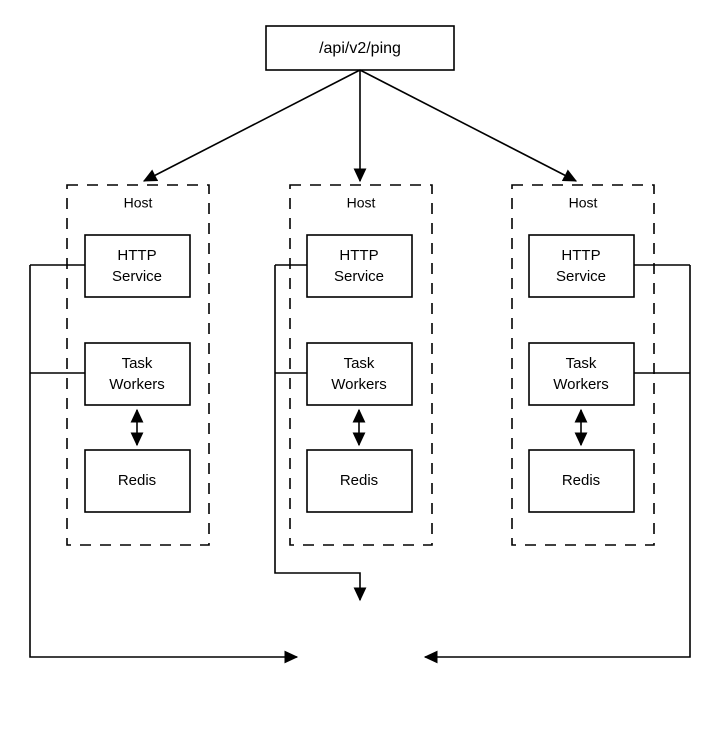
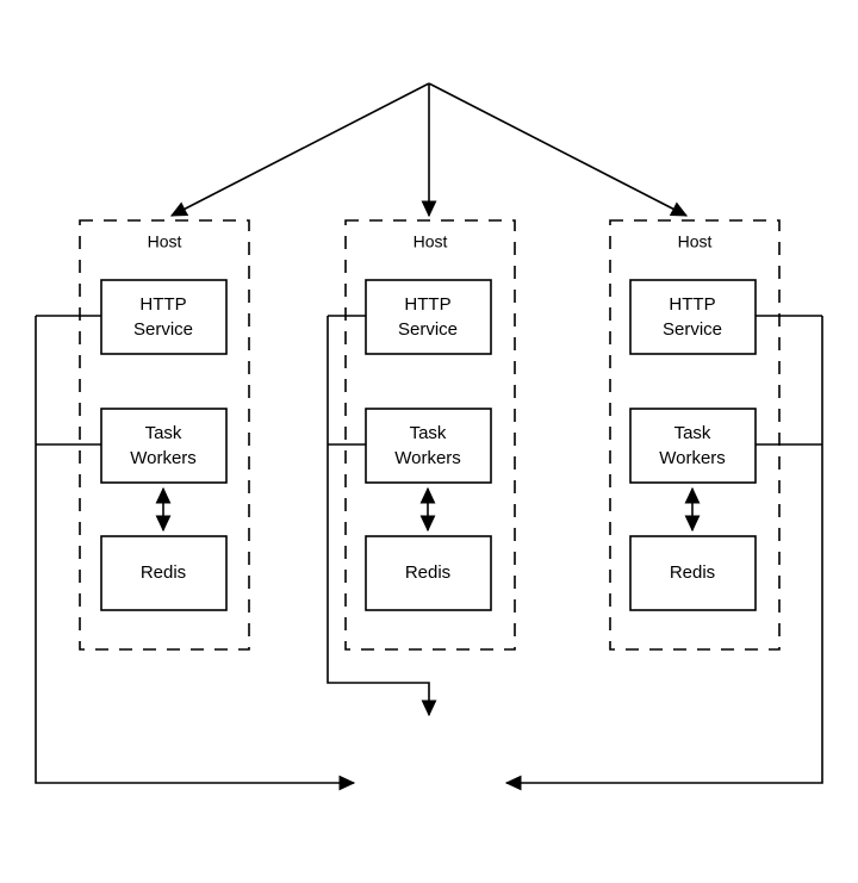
- /api/v2/ping
  Host
  HTTP
  Service
  Task
  Workers
  Redis
  Host
  HTTP
  Service
  Task
  Workers
  Redis
  Host
  HTTP
  Service
  Task
  Workers
  Redis
